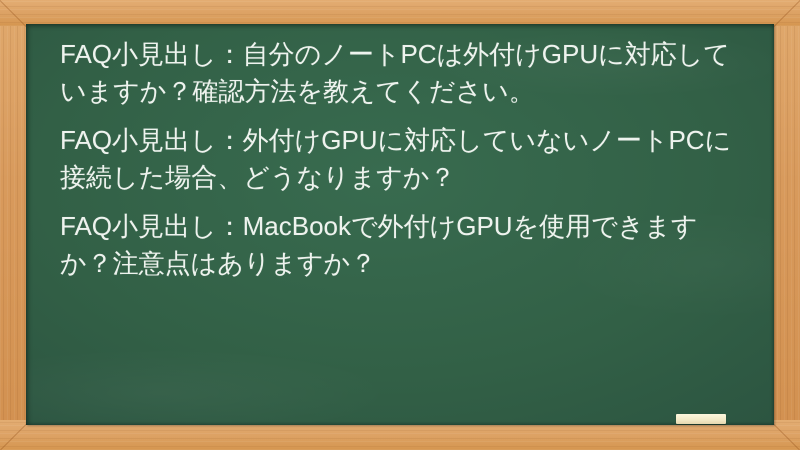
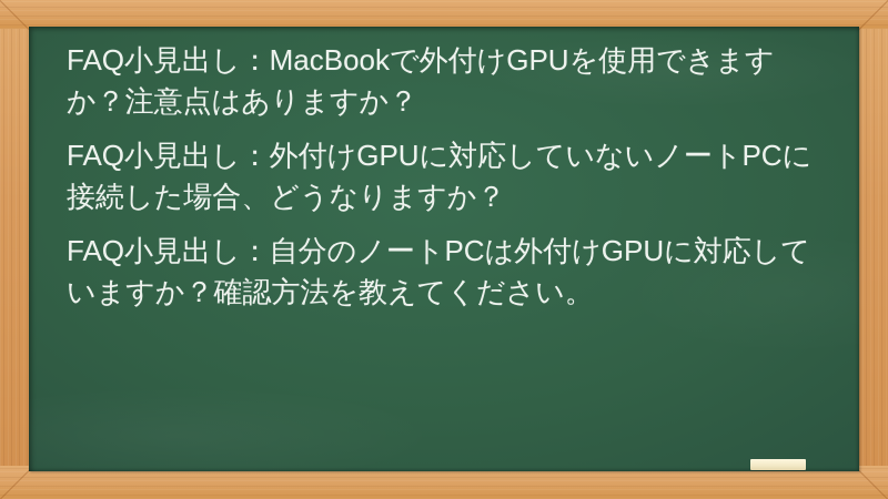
- FAQ小見出し：自分のノートPCは外付けGPUに対応していますか？確認方法を教えてください。
+ FAQ小見出し：MacBookで外付けGPUを使用できますか？注意点はありますか？
  FAQ小見出し：外付けGPUに対応していないノートPCに接続した場合、どうなりますか？
- FAQ小見出し：MacBookで外付けGPUを使用できますか？注意点はありますか？
+ FAQ小見出し：自分のノートPCは外付けGPUに対応していますか？確認方法を教えてください。
